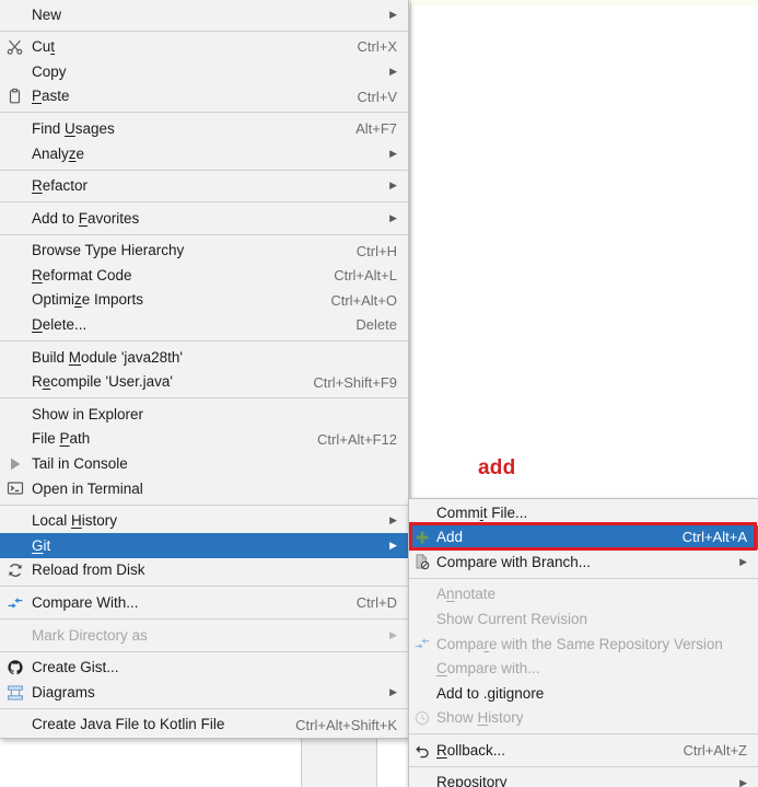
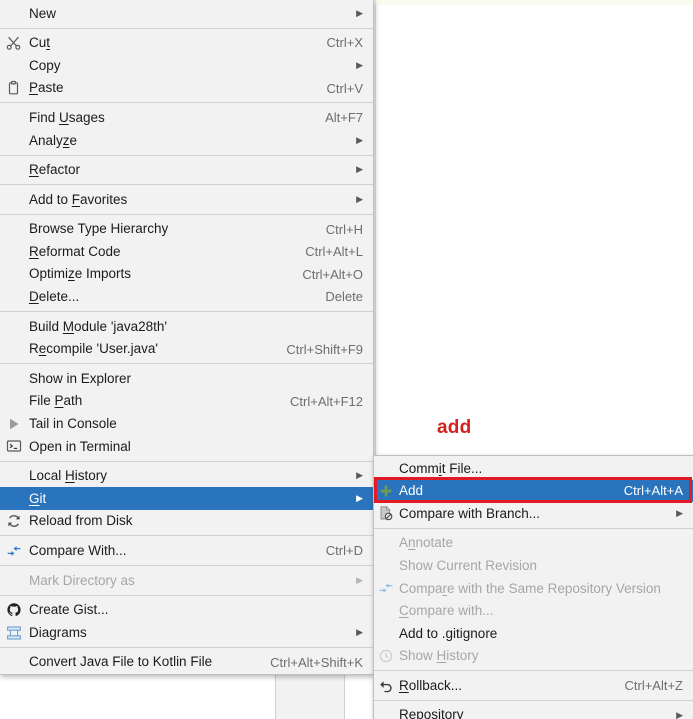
  New
  ▶
  Cut
  Ctrl+X
  Copy
  ▶
  Paste
  Ctrl+V
  Find Usages
  Alt+F7
  Analyze
  ▶
  Refactor
  ▶
  Add to Favorites
  ▶
  Browse Type Hierarchy
  Ctrl+H
  Reformat Code
  Ctrl+Alt+L
  Optimize Imports
  Ctrl+Alt+O
  Delete...
  Delete
  Build Module 'java28th'
  Recompile 'User.java'
  Ctrl+Shift+F9
  Show in Explorer
  File Path
  Ctrl+Alt+F12
  Tail in Console
  Open in Terminal
  Local History
  ▶
  Git
  ▶
  Reload from Disk
  Compare With...
  Ctrl+D
  Mark Directory as
  ▶
  Create Gist...
  Diagrams
  ▶
- Create Java File to Kotlin File
+ Convert Java File to Kotlin File
  Ctrl+Alt+Shift+K
  Commit File...
  Add
  Ctrl+Alt+A
  Compare with Branch...
  ▶
  Annotate
  Show Current Revision
  Compare with the Same Repository Version
  Compare with...
  Add to .gitignore
  Show History
  Rollback...
  Ctrl+Alt+Z
  Repository
  ▶
  add
